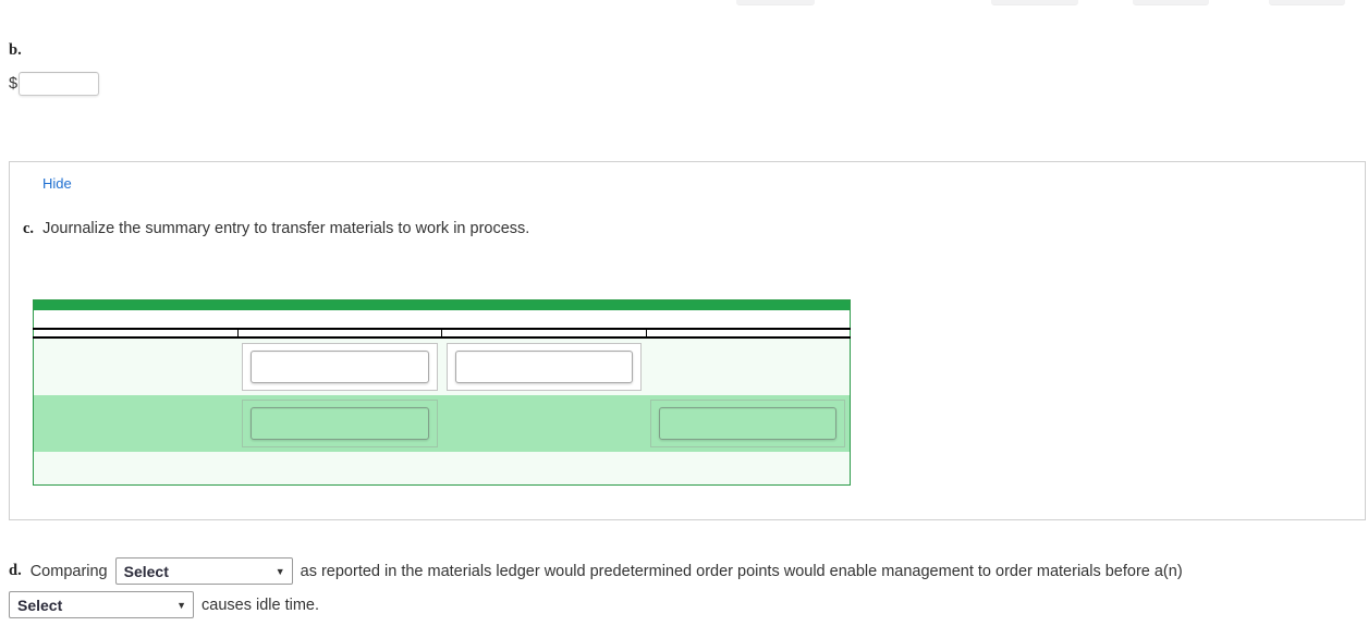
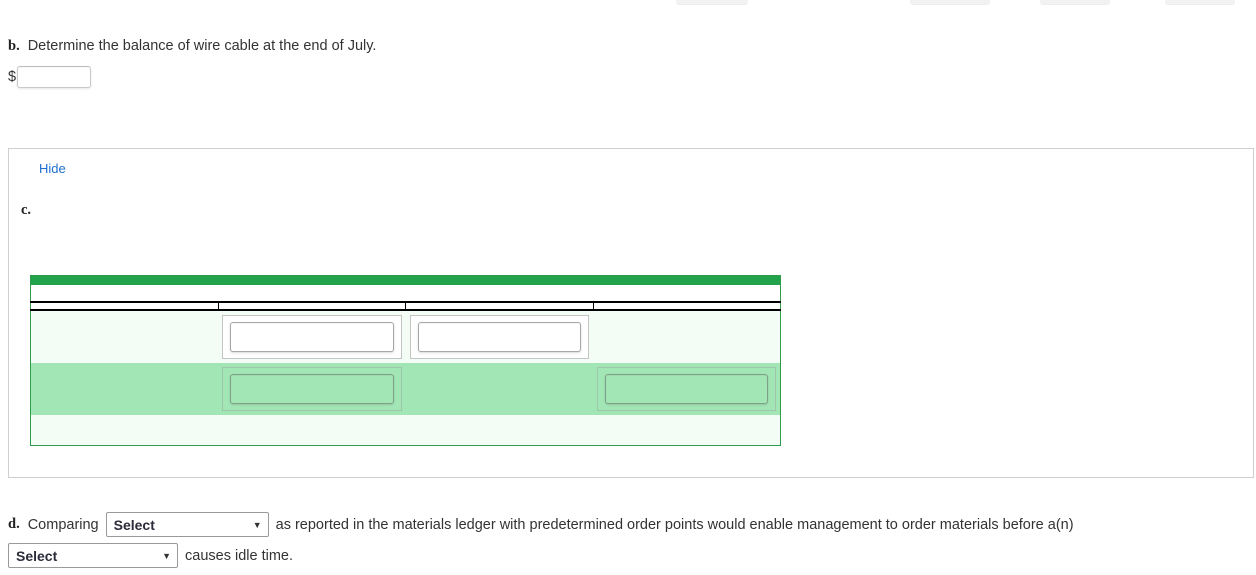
  b.
+ Determine the balance of wire cable at the end of July.
  $
  Hide
  c.
- Journalize the summary entry to transfer materials to work in process.
  d.
  Comparing
  Select
  ▼
- as reported in the materials ledger would predetermined order points would enable management to order materials before a(n)
+ as reported in the materials ledger with predetermined order points would enable management to order materials before a(n)
  Select
  ▼
  causes idle time.
